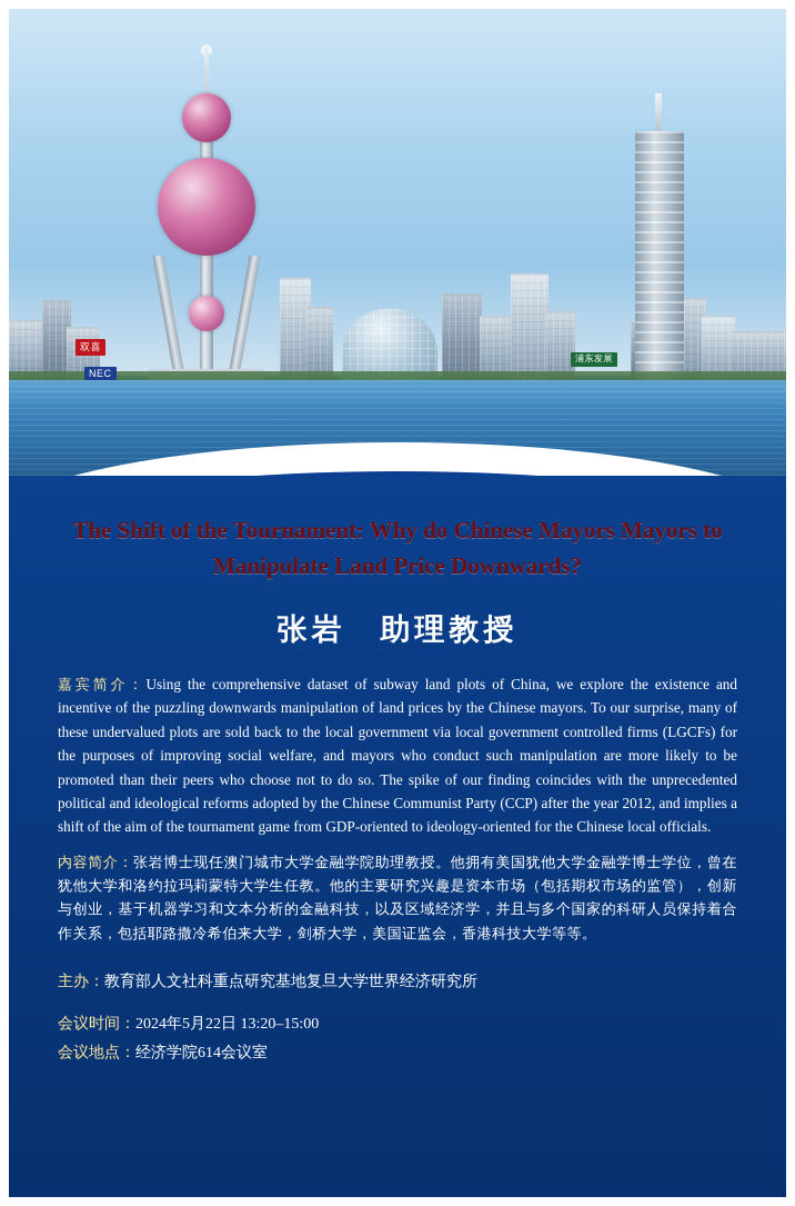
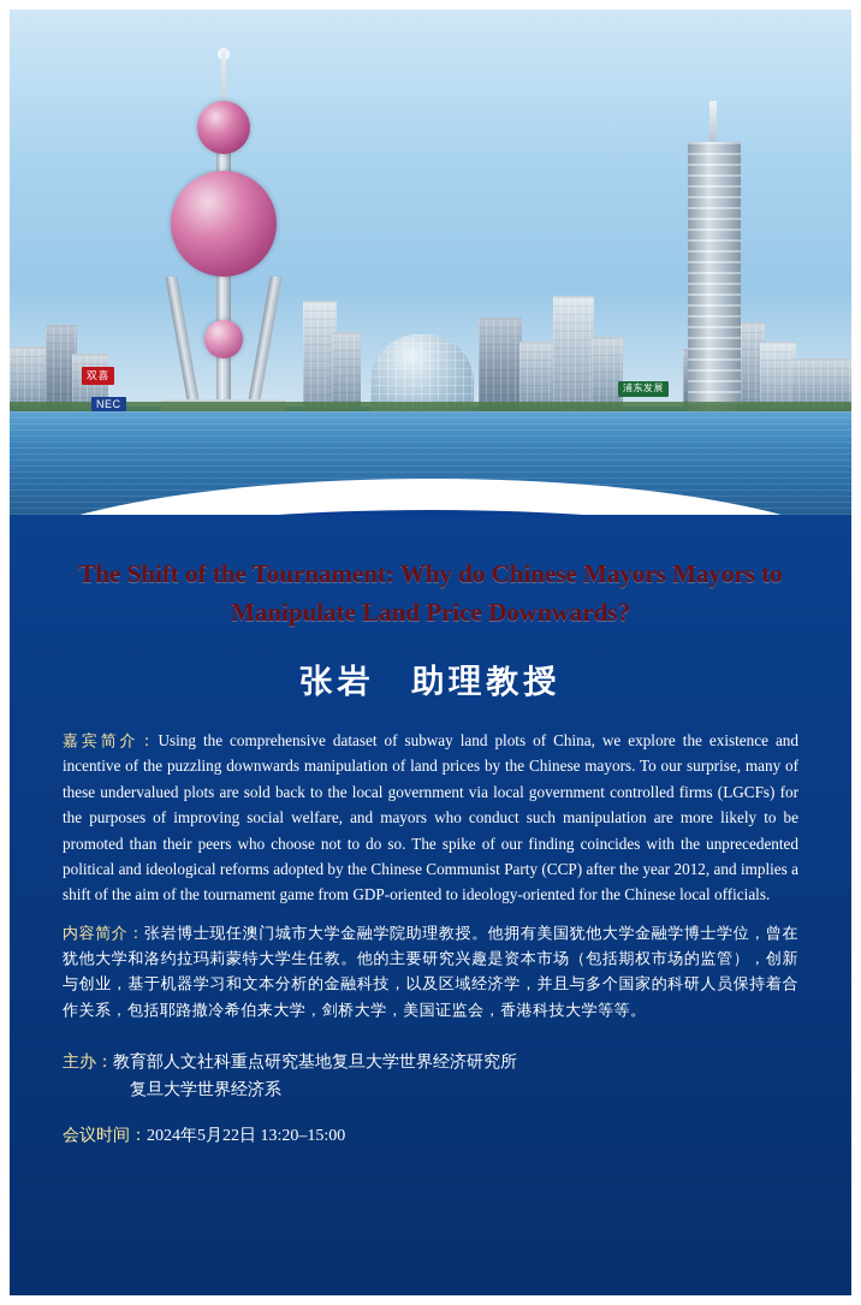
  双喜
  NEC
  浦东发展
  The Shift of the Tournament: Why do Chinese Mayors Mayors to Manipulate Land Price Downwards?
  张岩 助理教授
  嘉宾简介：Using the comprehensive dataset of subway land plots of China, we explore the existence and incentive of the puzzling downwards manipulation of land prices by the Chinese mayors. To our surprise, many of these undervalued plots are sold back to the local government via local government controlled firms (LGCFs) for the purposes of improving social welfare, and mayors who conduct such manipulation are more likely to be promoted than their peers who choose not to do so. The spike of our finding coincides with the unprecedented political and ideological reforms adopted by the Chinese Communist Party (CCP) after the year 2012, and implies a shift of the aim of the tournament game from GDP-oriented to ideology-oriented for the Chinese local officials.
  内容简介：张岩博士现任澳门城市大学金融学院助理教授。他拥有美国犹他大学金融学博士学位，曾在犹他大学和洛约拉玛莉蒙特大学生任教。他的主要研究兴趣是资本市场（包括期权市场的监管），创新与创业，基于机器学习和文本分析的金融科技，以及区域经济学，并且与多个国家的科研人员保持着合作关系，包括耶路撒冷希伯来大学，剑桥大学，美国证监会，香港科技大学等等。
  主办：教育部人文社科重点研究基地复旦大学世界经济研究所
+ 复旦大学世界经济系
  会议时间：2024年5月22日 13:20–15:00
- 会议地点：经济学院614会议室
